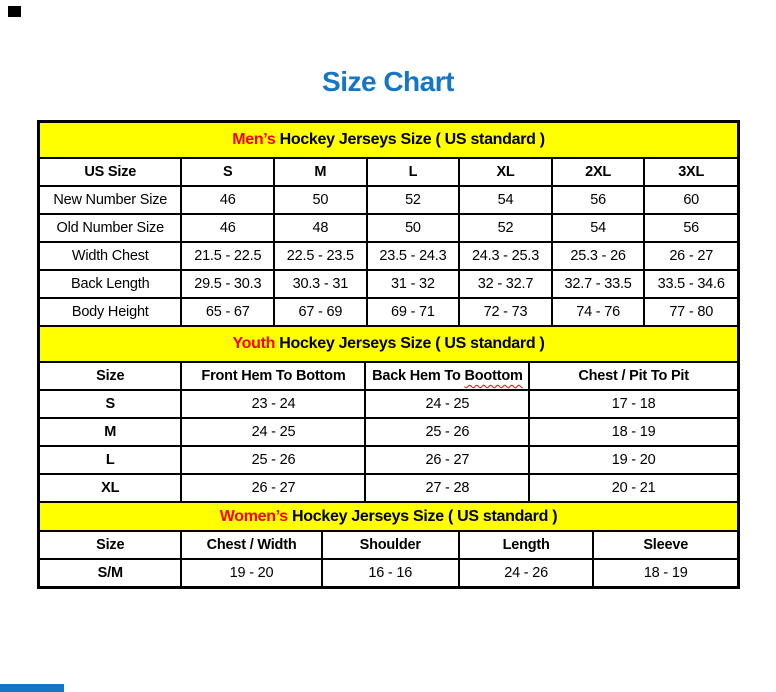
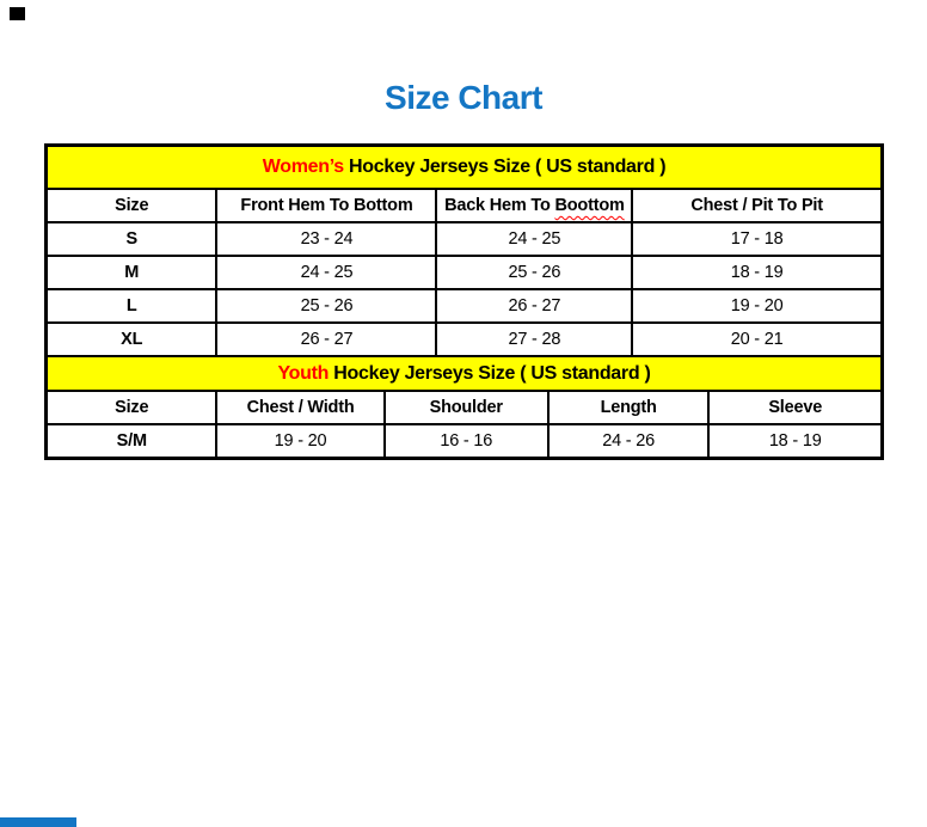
  Size Chart
- Men’s Hockey Jerseys Size ( US standard )
- US Size	S	M	L	XL	2XL	3XL
- New Number Size	46	50	52	54	56	60
- Old Number Size	46	48	50	52	54	56
- Width Chest	21.5 - 22.5	22.5 - 23.5	23.5 - 24.3	24.3 - 25.3	25.3 - 26	26 - 27
- Back Length	29.5 - 30.3	30.3 - 31	31 - 32	32 - 32.7	32.7 - 33.5	33.5 - 34.6
- Body Height	65 - 67	67 - 69	69 - 71	72 - 73	74 - 76	77 - 80
- Youth Hockey Jerseys Size ( US standard )
+ Women’s Hockey Jerseys Size ( US standard )
  Size	Front Hem To Bottom	Back Hem To Boottom	Chest / Pit To Pit
  S	23 - 24	24 - 25	17 - 18
  M	24 - 25	25 - 26	18 - 19
  L	25 - 26	26 - 27	19 - 20
  XL	26 - 27	27 - 28	20 - 21
- Women’s Hockey Jerseys Size ( US standard )
+ Youth Hockey Jerseys Size ( US standard )
  Size	Chest / Width	Shoulder	Length	Sleeve
  S/M	19 - 20	16 - 16	24 - 26	18 - 19
